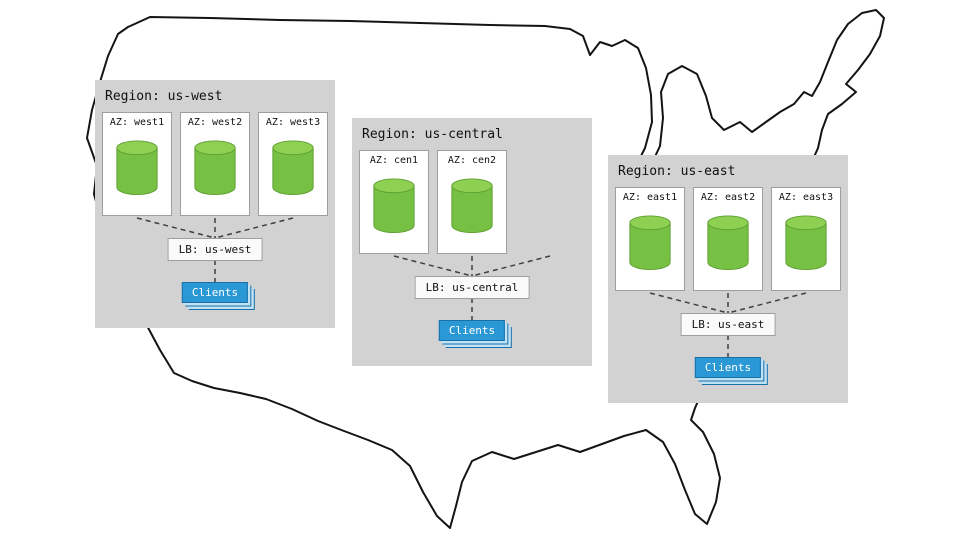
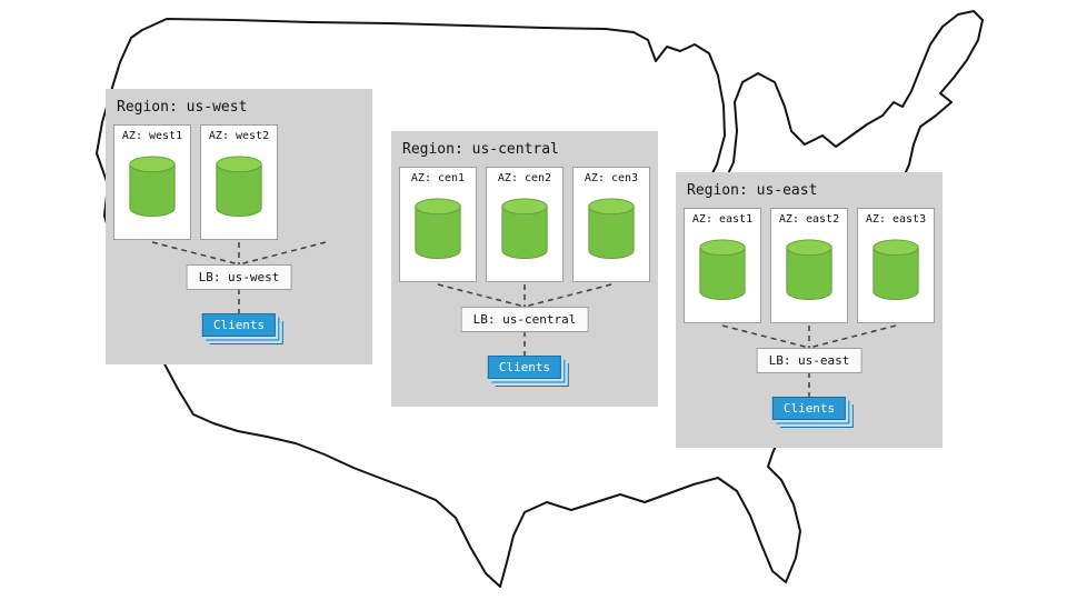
  Region: us-west
  AZ: west1
  AZ: west2
- AZ: west3
  LB: us-west
  Clients
  Region: us-central
  AZ: cen1
  AZ: cen2
+ AZ: cen3
  LB: us-central
  Clients
  Region: us-east
  AZ: east1
  AZ: east2
  AZ: east3
  LB: us-east
  Clients
